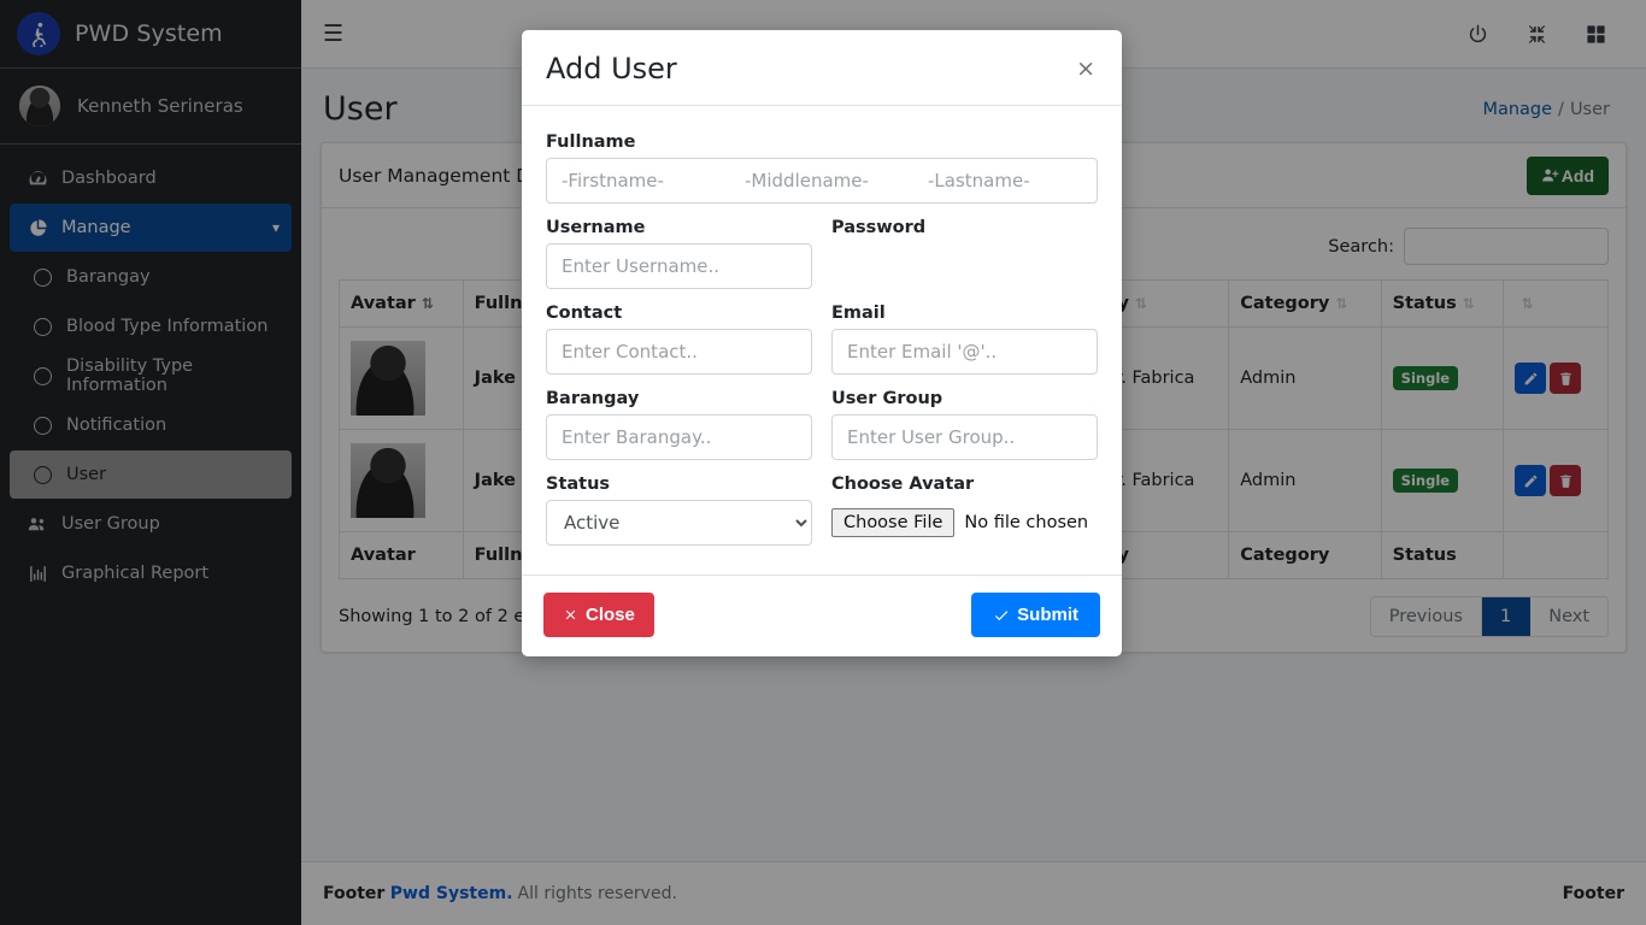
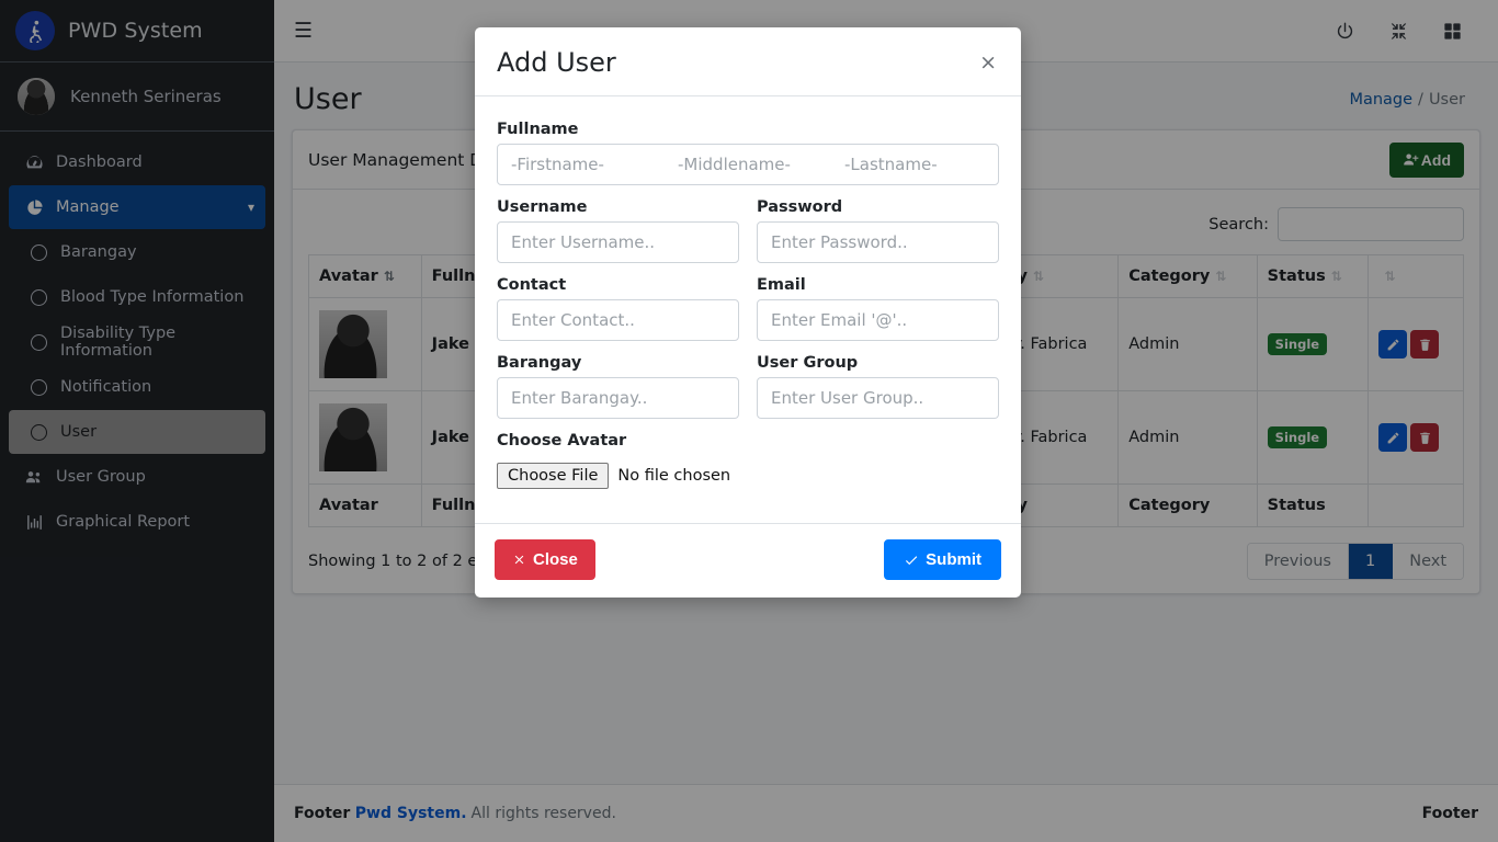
  PWD System
  Kenneth Serineras
  Dashboard
  Manage
  ▾
  Barangay
  Blood Type Information
  Disability Type Information
  Notification
  User
  User Group
  Graphical Report
  ☰
  User
  Manage / User
  User Management
  Add
  Search:
  Showing 1 to 2 of 2 e
  Previous
  1
  Next
  Footer
  Pwd System.
  All rights reserved.
  Footer
  Add User
  ×
  Fullname
  -Firstname-
  -Middlename-
  -Lastname-
  Username
  Enter Username..
  Password
+ Enter Password..
  Contact
  Enter Contact..
  Email
  Enter Email '@'..
  Barangay
  Enter Barangay..
  User Group
  Enter User Group..
- Status
- Active
  Choose Avatar
  Choose File
  No file chosen
  Close
  Submit
